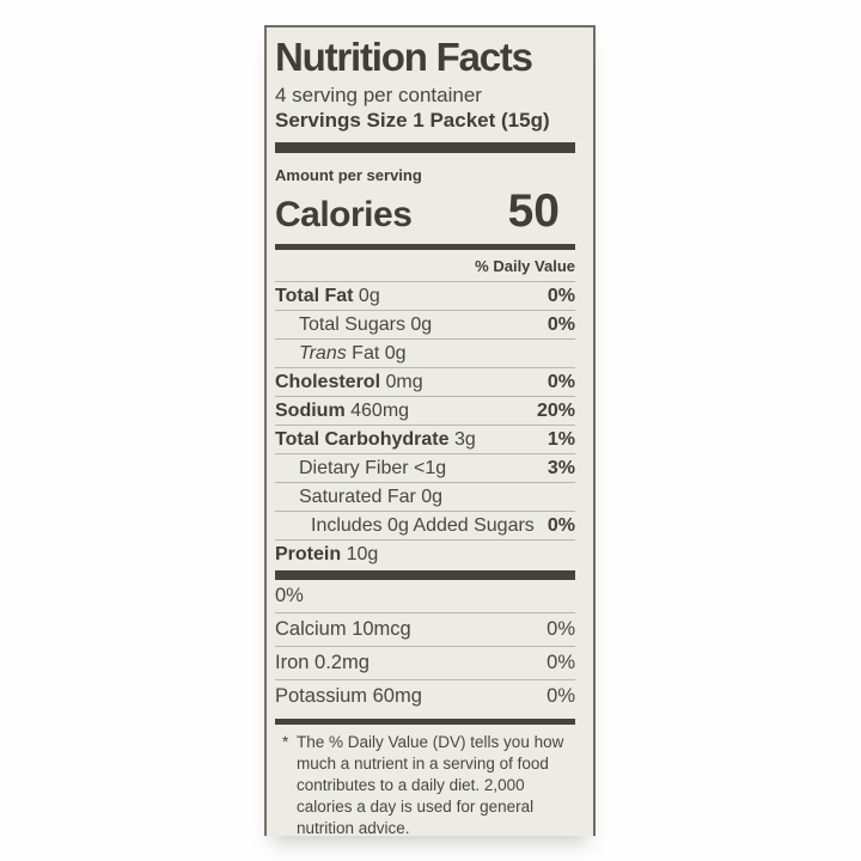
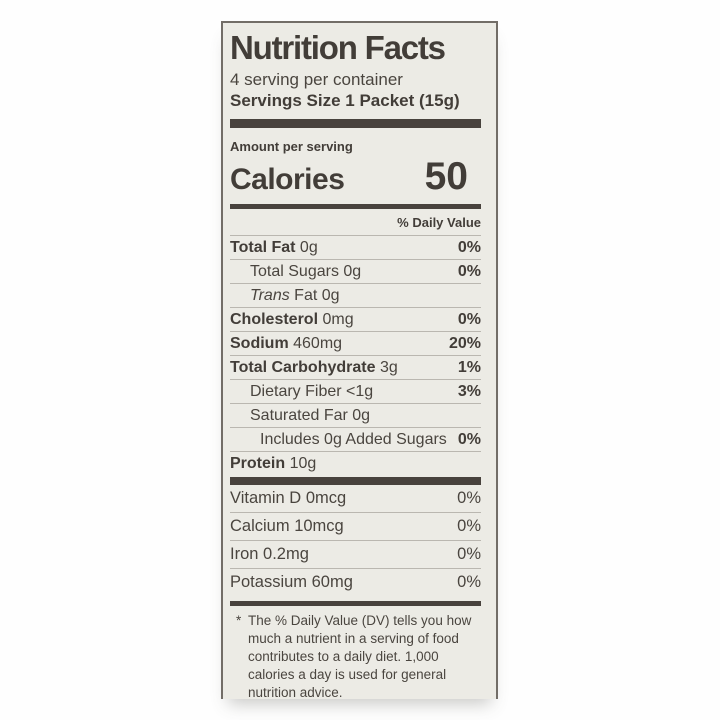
  Nutrition Facts
  4 serving per container
  Servings Size 1 Packet (15g)
  Amount per serving
  Calories
  50
  % Daily Value
  Total Fat 0g
  0%
  Total Sugars 0g
  0%
  Trans Fat 0g
  Cholesterol 0mg
  0%
  Sodium 460mg
  20%
  Total Carbohydrate 3g
  1%
  Dietary Fiber <1g
  3%
  Saturated Far 0g
  Includes 0g Added Sugars
  0%
  Protein 10g
+ Vitamin D 0mcg
  0%
  Calcium 10mcg
  0%
  Iron 0.2mg
  0%
  Potassium 60mg
  0%
  *
  The % Daily Value (DV) tells you how
  much a nutrient in a serving of food
- contributes to a daily diet. 2,000
+ contributes to a daily diet. 1,000
  calories a day is used for general
  nutrition advice.
